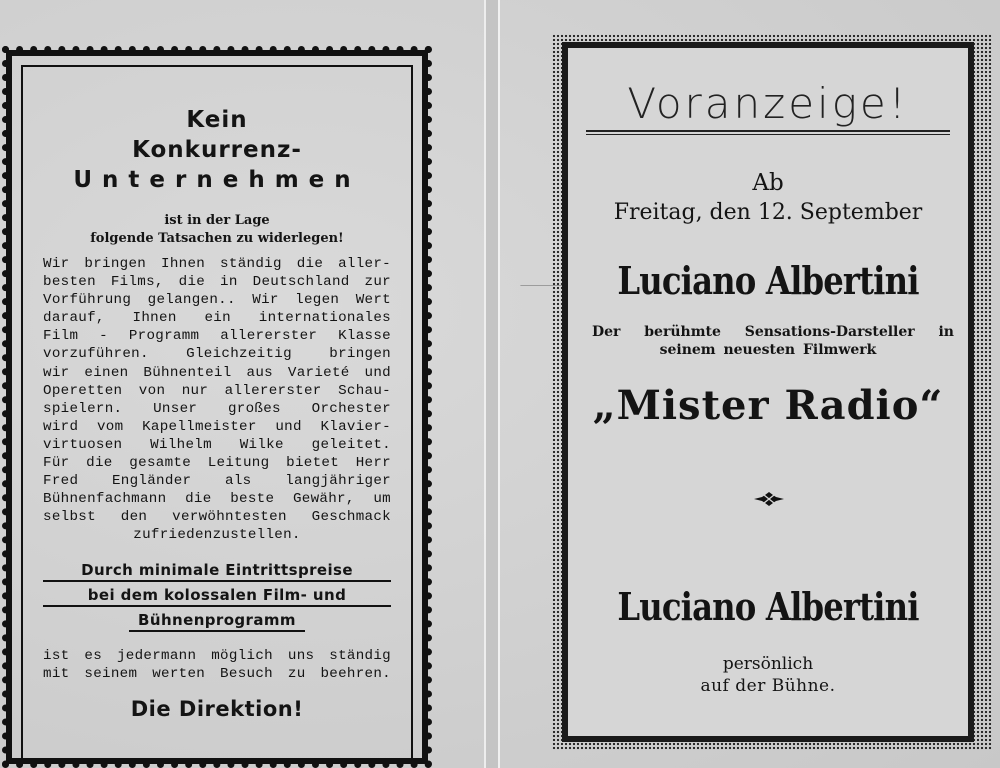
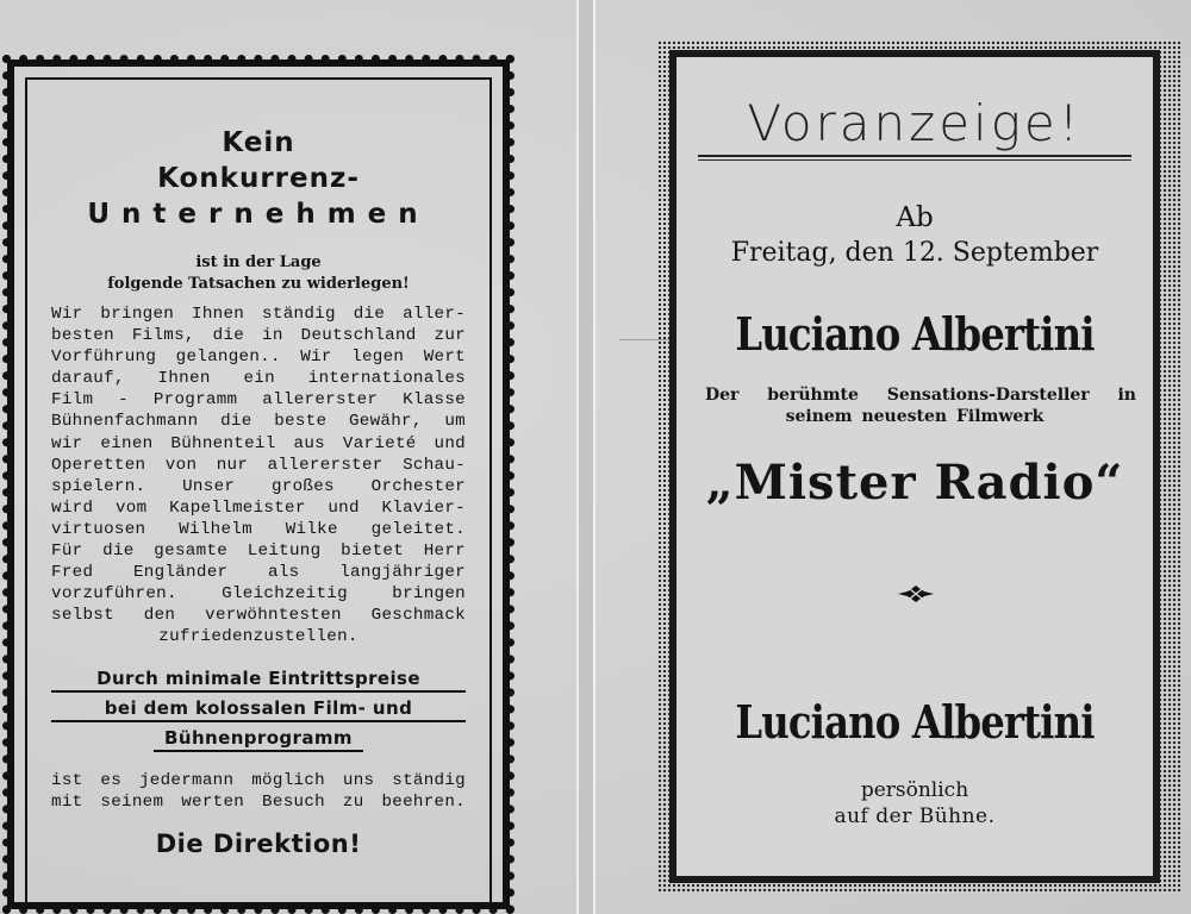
  Kein
  Konkurrenz-
  Unternehmen
  ist in der Lage
  folgende Tatsachen zu widerlegen!
  Wir bringen Ihnen ständig die aller-
  besten Films, die in Deutschland zur
  Vorführung gelangen.. Wir legen Wert
  darauf, Ihnen ein internationales
  Film - Programm allererster Klasse
- vorzuführen. Gleichzeitig bringen
+ Bühnenfachmann die beste Gewähr, um
  wir einen Bühnenteil aus Varieté und
  Operetten von nur allererster Schau-
  spielern. Unser großes Orchester
  wird vom Kapellmeister und Klavier-
  virtuosen Wilhelm Wilke geleitet.
  Für die gesamte Leitung bietet Herr
  Fred Engländer als langjähriger
- Bühnenfachmann die beste Gewähr, um
+ vorzuführen. Gleichzeitig bringen
  selbst den verwöhntesten Geschmack
  zufriedenzustellen.
  Durch minimale Eintrittspreise
  bei dem kolossalen Film- und
  Bühnenprogramm
  ist es jedermann möglich uns ständig
  mit seinem werten Besuch zu beehren.
  Die Direktion!
  Voranzeige!
  Ab
  Freitag, den 12. September
  Luciano Albertini
  Der berühmte Sensations-Darsteller in
  seinem neuesten Filmwerk
  „Mister Radio“
  Luciano Albertini
  persönlich
  auf der Bühne.
